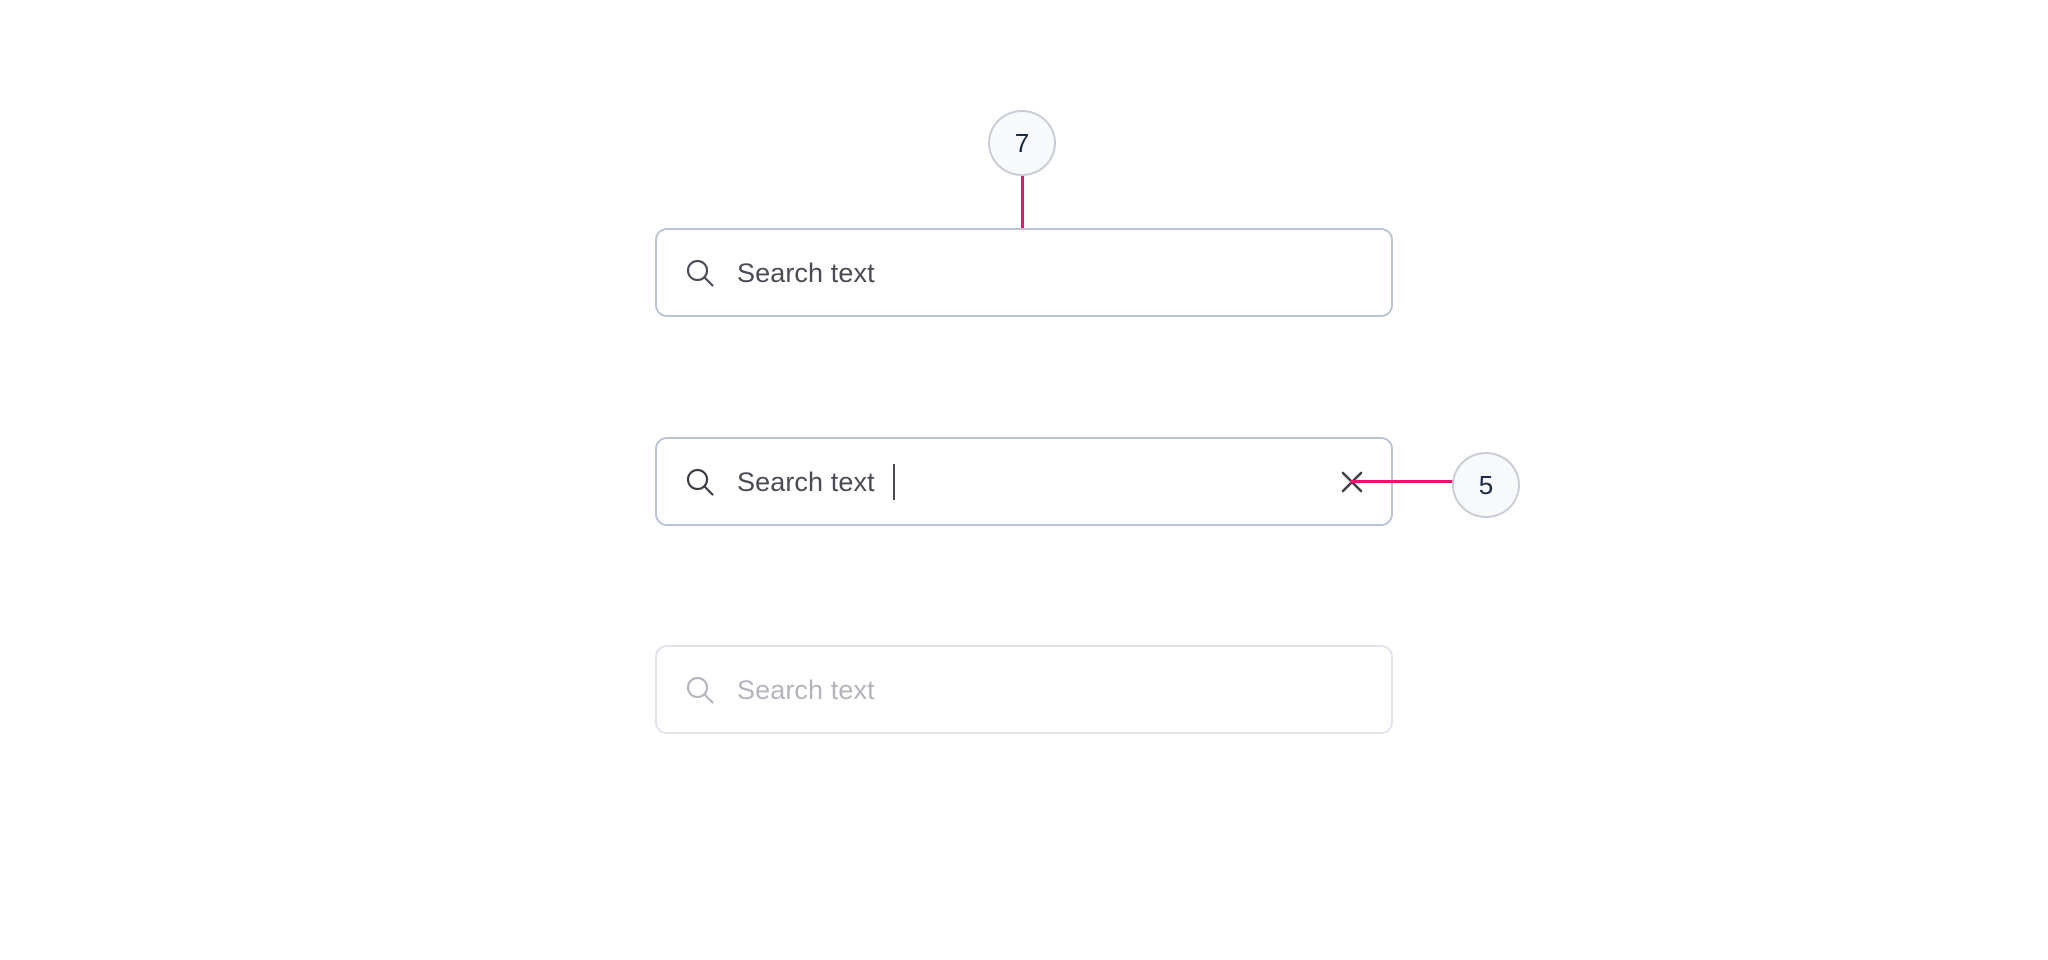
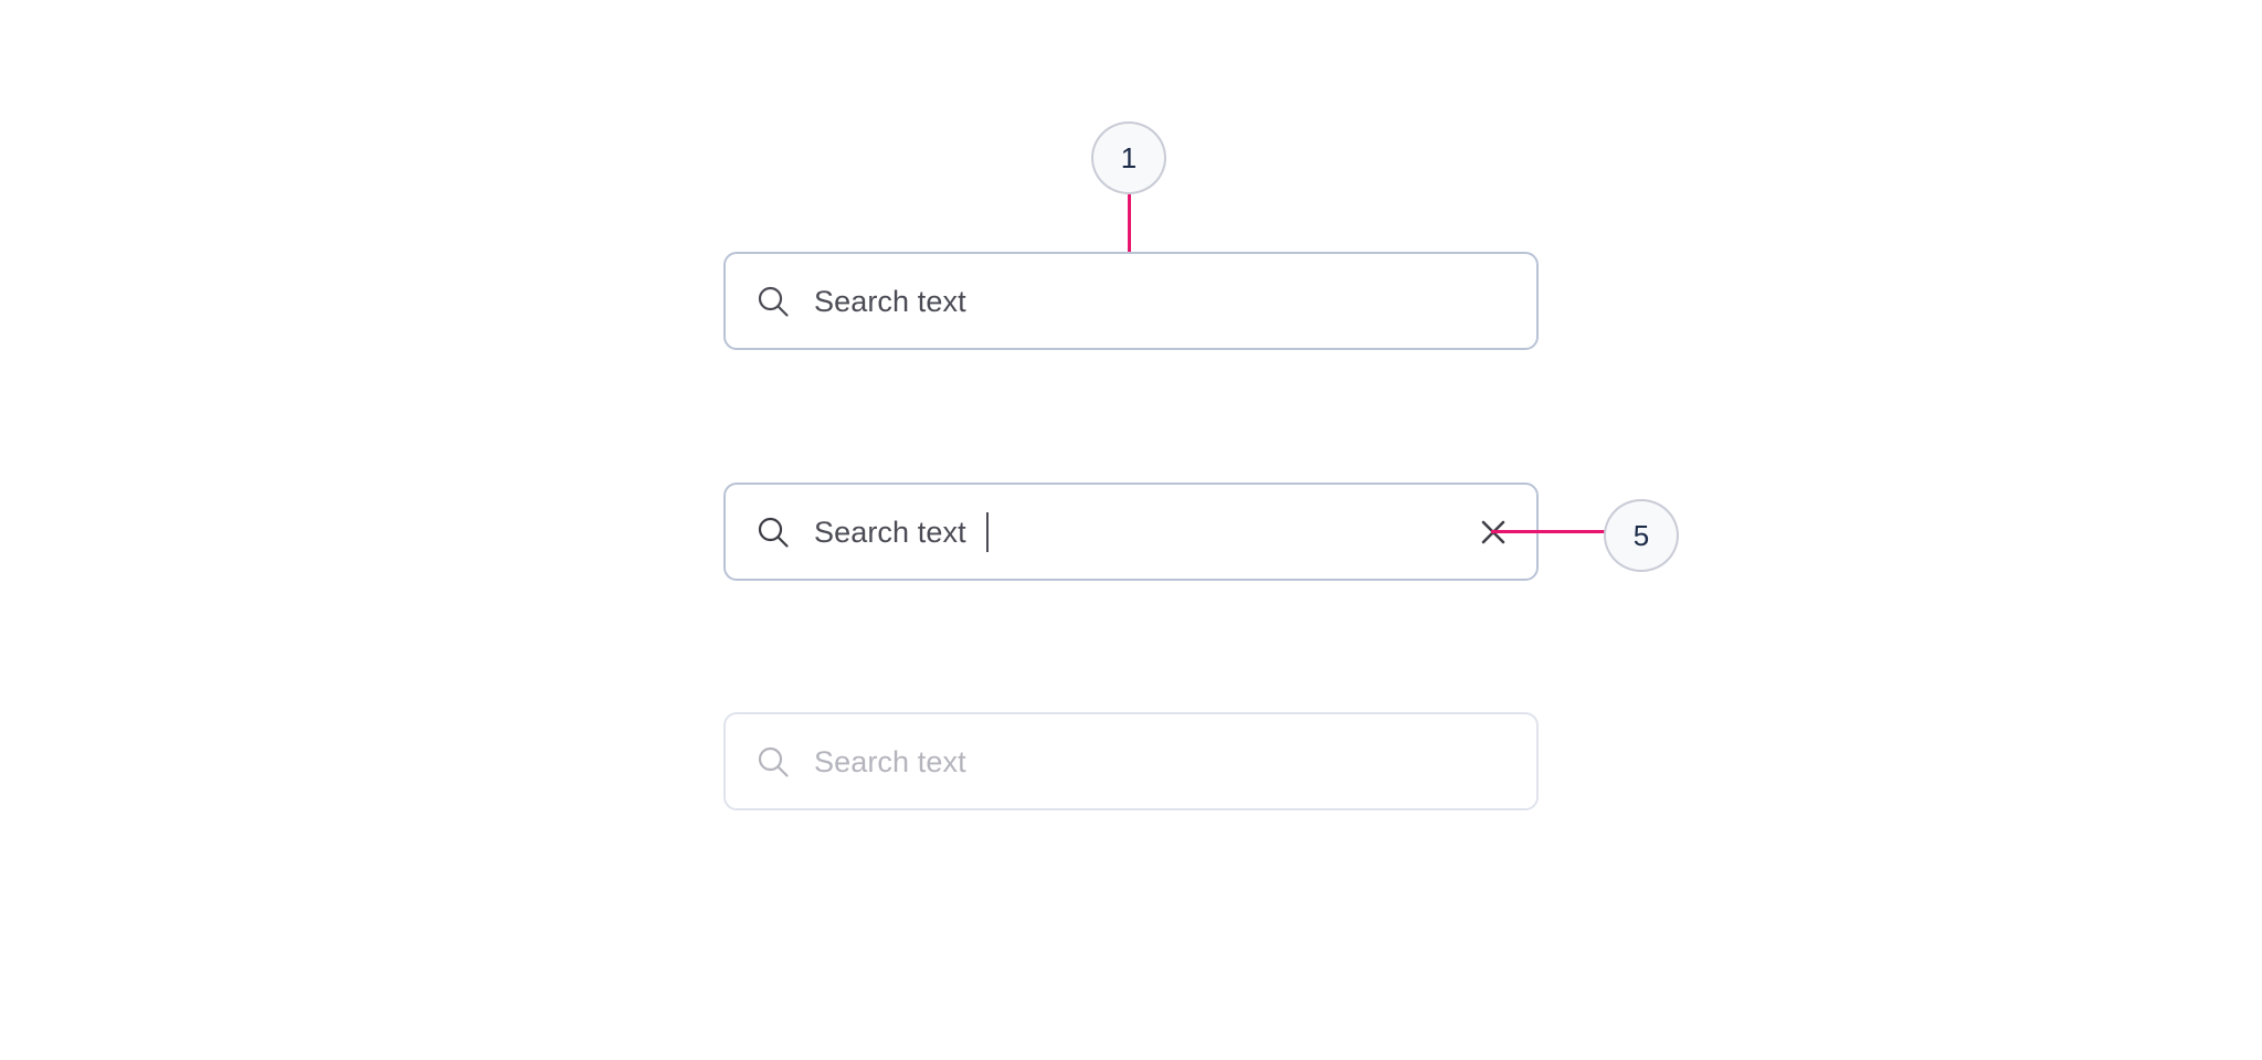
- 7
+ 1
  Search text
  Search text
  5
  Search text
